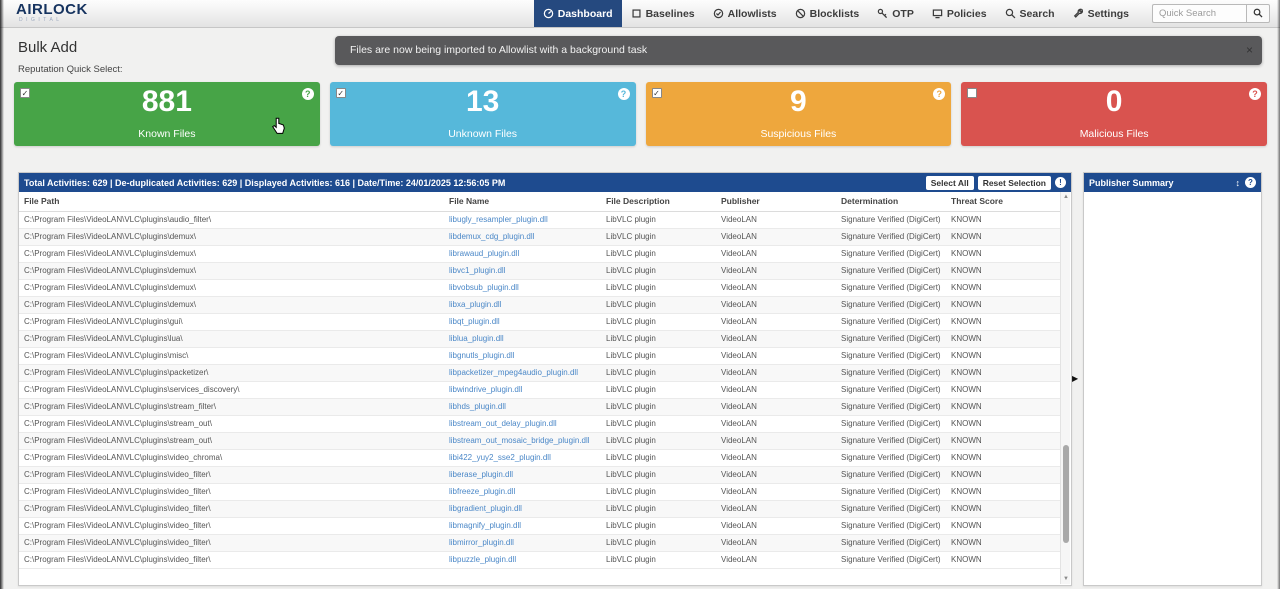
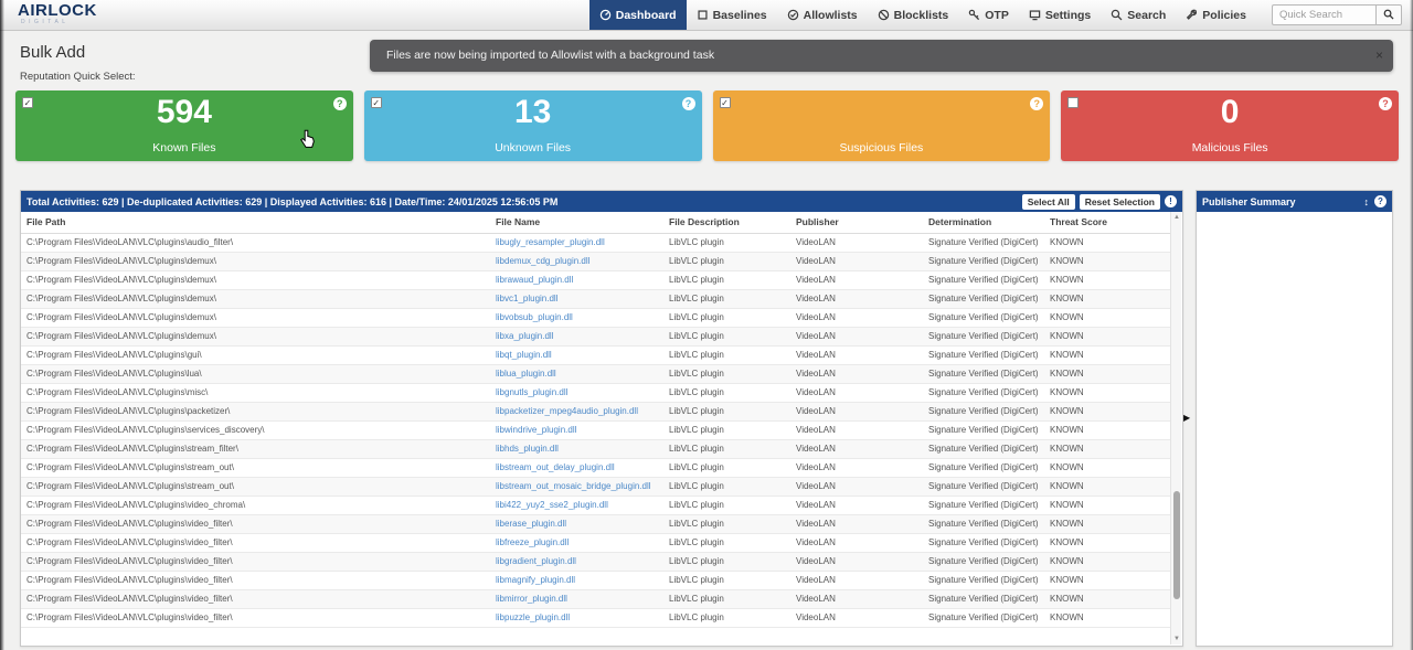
  AIRLOCK
  Dashboard
  Baselines
  Allowlists
  Blocklists
  OTP
- Policies
+ Settings
  Search
- Settings
+ Policies
  Quick Search
  Bulk Add
  Files are now being imported to Allowlist with a background task
  ×
  Reputation Quick Select:
  ✓
  ?
- 881
+ 594
  Known Files
  ✓
  ?
  13
  Unknown Files
  ✓
  ?
- 9
  Suspicious Files
  ?
  0
  Malicious Files
  Total Activities: 629 | De-duplicated Activities: 629 | Displayed Activities: 616 | Date/Time: 24/01/2025 12:56:05 PM
  Select All
  Reset Selection
  !
  File Path	File Name	File Description	Publisher	Determination	Threat Score
  C:\Program Files\VideoLAN\VLC\plugins\audio_filter\	libugly_resampler_plugin.dll	LibVLC plugin	VideoLAN	Signature Verified (DigiCert)	KNOWN
  C:\Program Files\VideoLAN\VLC\plugins\demux\	libdemux_cdg_plugin.dll	LibVLC plugin	VideoLAN	Signature Verified (DigiCert)	KNOWN
  C:\Program Files\VideoLAN\VLC\plugins\demux\	librawaud_plugin.dll	LibVLC plugin	VideoLAN	Signature Verified (DigiCert)	KNOWN
  C:\Program Files\VideoLAN\VLC\plugins\demux\	libvc1_plugin.dll	LibVLC plugin	VideoLAN	Signature Verified (DigiCert)	KNOWN
  C:\Program Files\VideoLAN\VLC\plugins\demux\	libvobsub_plugin.dll	LibVLC plugin	VideoLAN	Signature Verified (DigiCert)	KNOWN
  C:\Program Files\VideoLAN\VLC\plugins\demux\	libxa_plugin.dll	LibVLC plugin	VideoLAN	Signature Verified (DigiCert)	KNOWN
  C:\Program Files\VideoLAN\VLC\plugins\gui\	libqt_plugin.dll	LibVLC plugin	VideoLAN	Signature Verified (DigiCert)	KNOWN
  C:\Program Files\VideoLAN\VLC\plugins\lua\	liblua_plugin.dll	LibVLC plugin	VideoLAN	Signature Verified (DigiCert)	KNOWN
  C:\Program Files\VideoLAN\VLC\plugins\misc\	libgnutls_plugin.dll	LibVLC plugin	VideoLAN	Signature Verified (DigiCert)	KNOWN
  C:\Program Files\VideoLAN\VLC\plugins\packetizer\	libpacketizer_mpeg4audio_plugin.dll	LibVLC plugin	VideoLAN	Signature Verified (DigiCert)	KNOWN
  C:\Program Files\VideoLAN\VLC\plugins\services_discovery\	libwindrive_plugin.dll	LibVLC plugin	VideoLAN	Signature Verified (DigiCert)	KNOWN
  C:\Program Files\VideoLAN\VLC\plugins\stream_filter\	libhds_plugin.dll	LibVLC plugin	VideoLAN	Signature Verified (DigiCert)	KNOWN
  C:\Program Files\VideoLAN\VLC\plugins\stream_out\	libstream_out_delay_plugin.dll	LibVLC plugin	VideoLAN	Signature Verified (DigiCert)	KNOWN
  C:\Program Files\VideoLAN\VLC\plugins\stream_out\	libstream_out_mosaic_bridge_plugin.dll	LibVLC plugin	VideoLAN	Signature Verified (DigiCert)	KNOWN
  C:\Program Files\VideoLAN\VLC\plugins\video_chroma\	libi422_yuy2_sse2_plugin.dll	LibVLC plugin	VideoLAN	Signature Verified (DigiCert)	KNOWN
  C:\Program Files\VideoLAN\VLC\plugins\video_filter\	liberase_plugin.dll	LibVLC plugin	VideoLAN	Signature Verified (DigiCert)	KNOWN
  C:\Program Files\VideoLAN\VLC\plugins\video_filter\	libfreeze_plugin.dll	LibVLC plugin	VideoLAN	Signature Verified (DigiCert)	KNOWN
  C:\Program Files\VideoLAN\VLC\plugins\video_filter\	libgradient_plugin.dll	LibVLC plugin	VideoLAN	Signature Verified (DigiCert)	KNOWN
  C:\Program Files\VideoLAN\VLC\plugins\video_filter\	libmagnify_plugin.dll	LibVLC plugin	VideoLAN	Signature Verified (DigiCert)	KNOWN
  C:\Program Files\VideoLAN\VLC\plugins\video_filter\	libmirror_plugin.dll	LibVLC plugin	VideoLAN	Signature Verified (DigiCert)	KNOWN
  C:\Program Files\VideoLAN\VLC\plugins\video_filter\	libpuzzle_plugin.dll	LibVLC plugin	VideoLAN	Signature Verified (DigiCert)	KNOWN
  ▶
  Publisher Summary
  ↕
  ?
